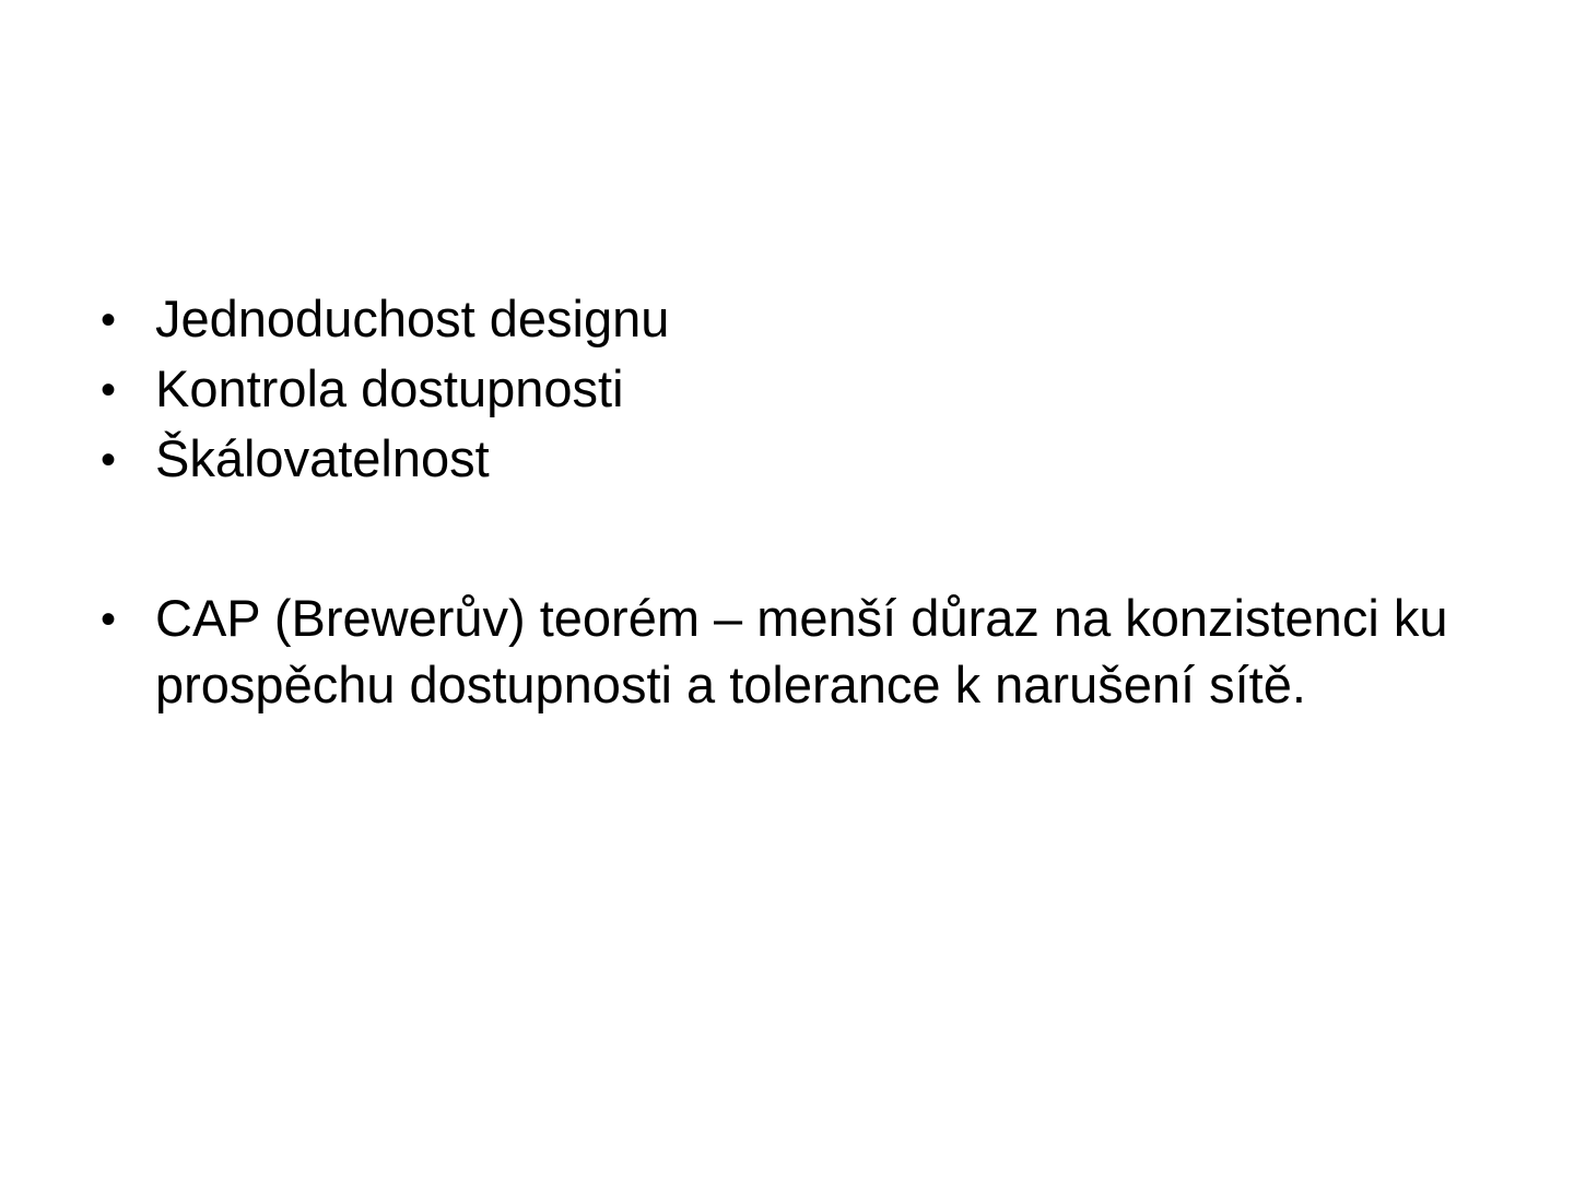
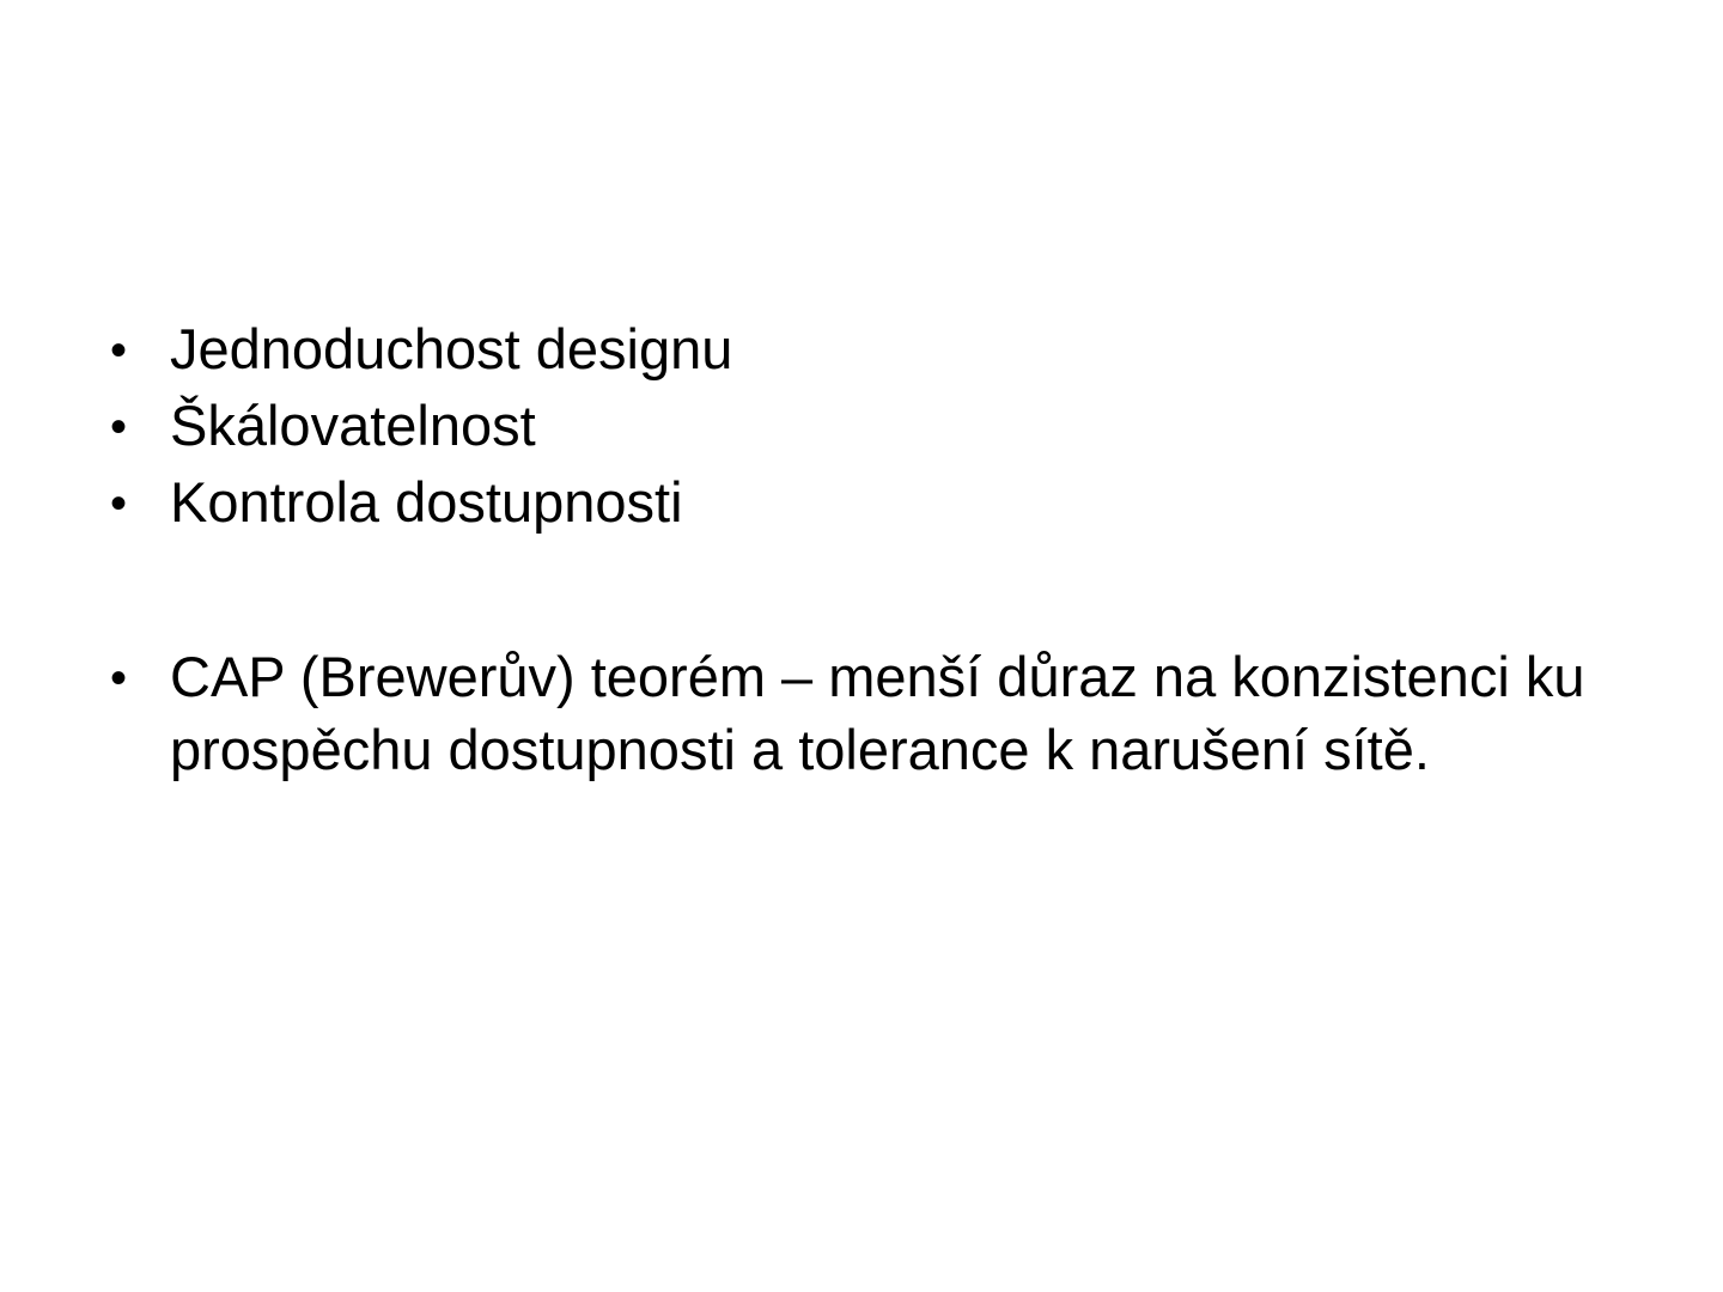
  •
  Jednoduchost designu
  •
- Kontrola dostupnosti
+ Škálovatelnost
  •
- Škálovatelnost
+ Kontrola dostupnosti
  •
  CAP (Brewerův) teorém – menší důraz na konzistenci ku prospěchu dostupnosti a tolerance k narušení sítě.
